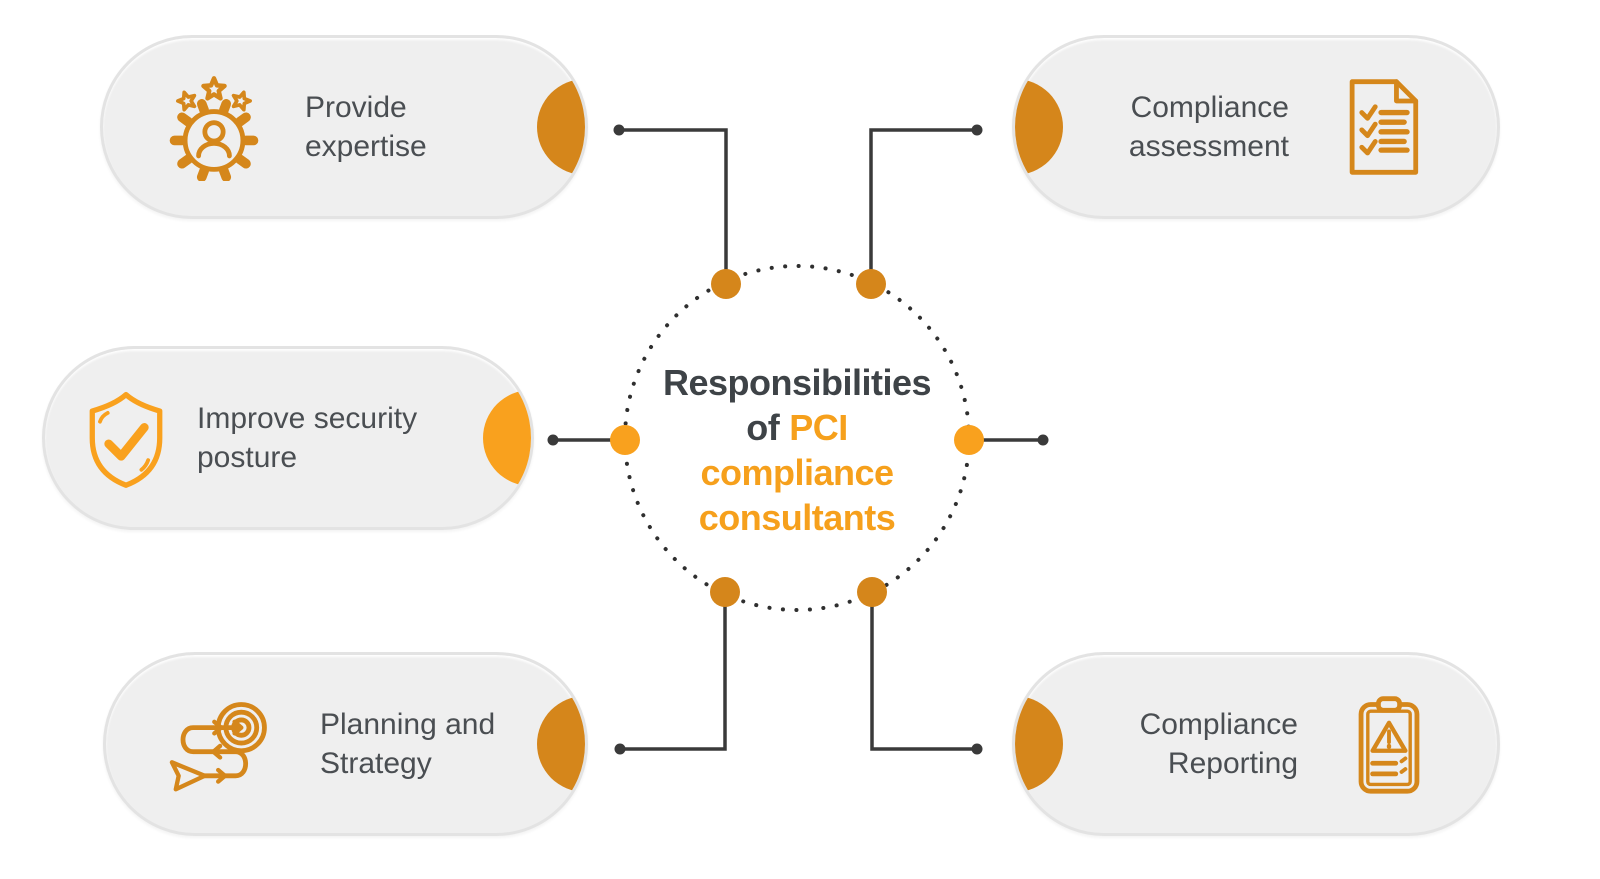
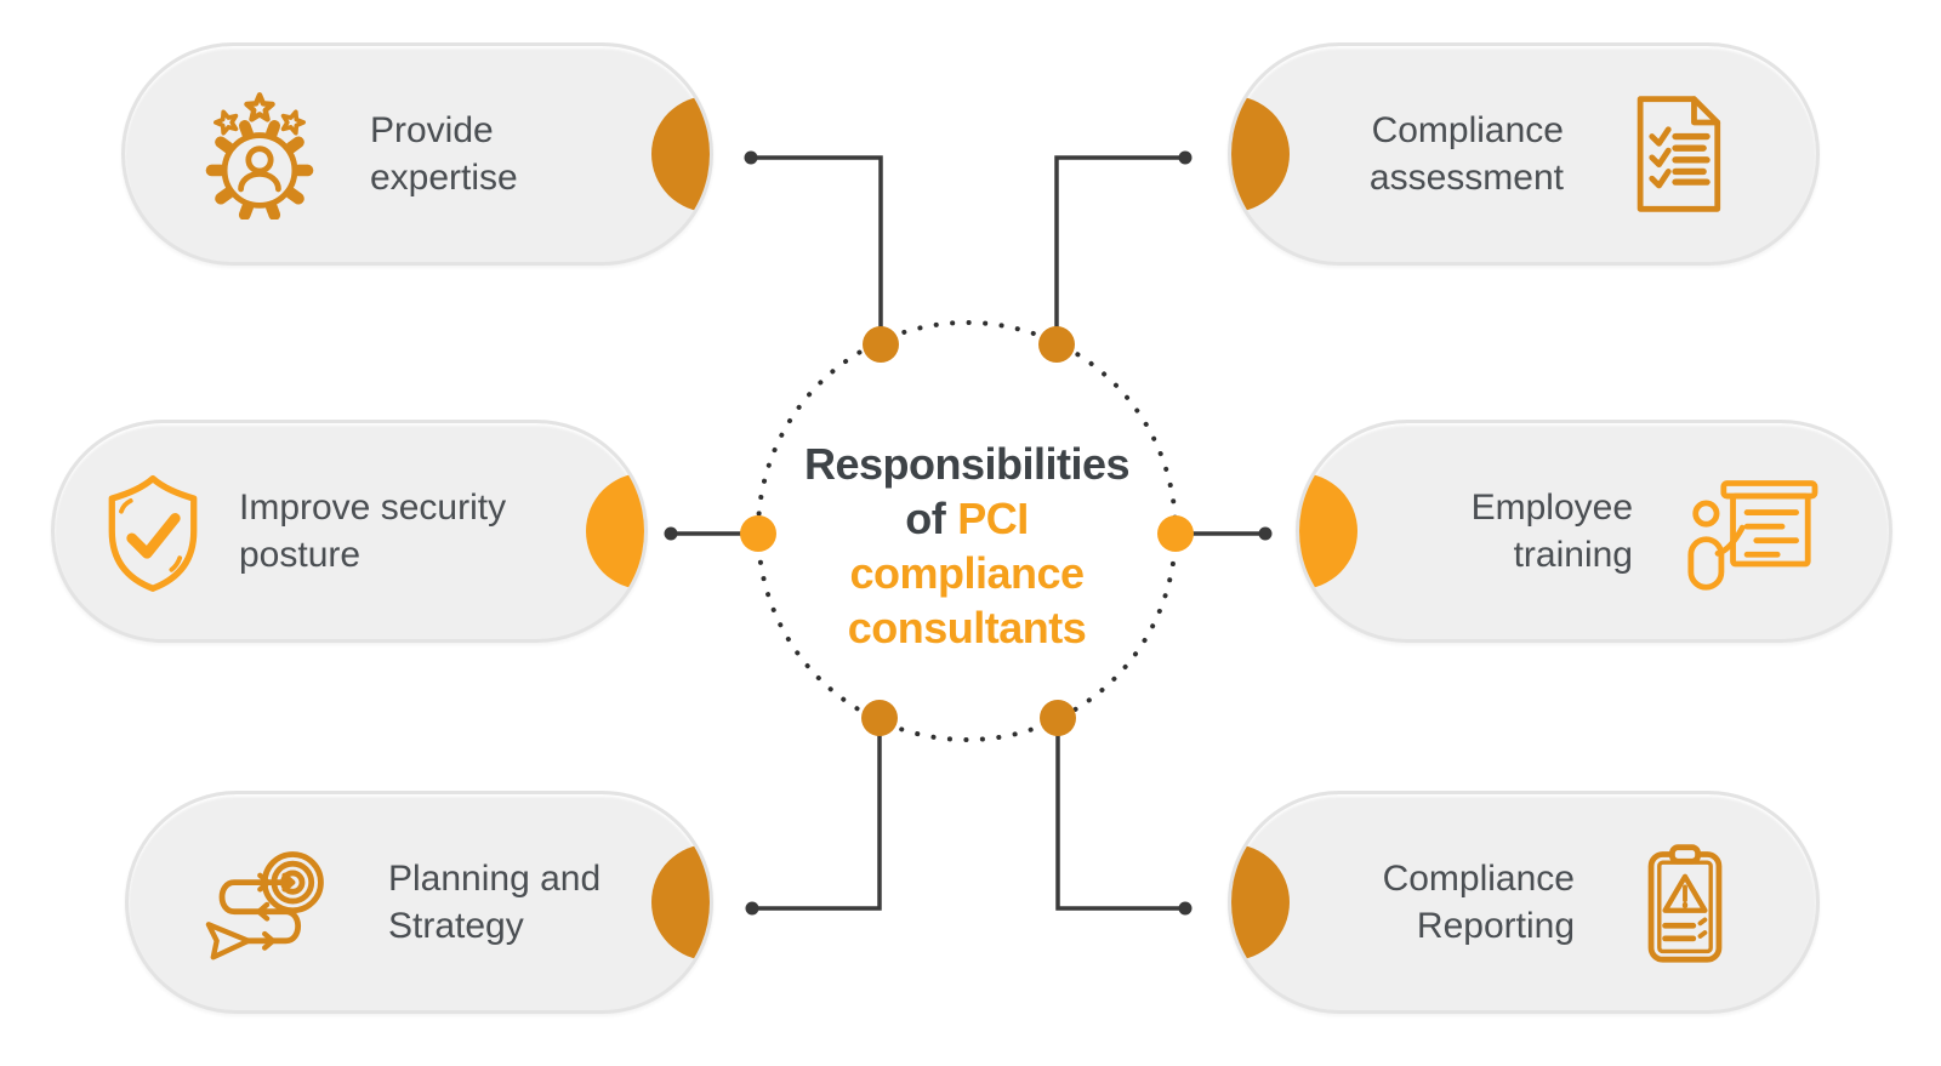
  Provide
  expertise
  Compliance
  assessment
  Improve security
  posture
+ Employee
+ training
  Planning and
  Strategy
  Compliance
  Reporting
  Responsibilities
  of PCI
  compliance
  consultants
